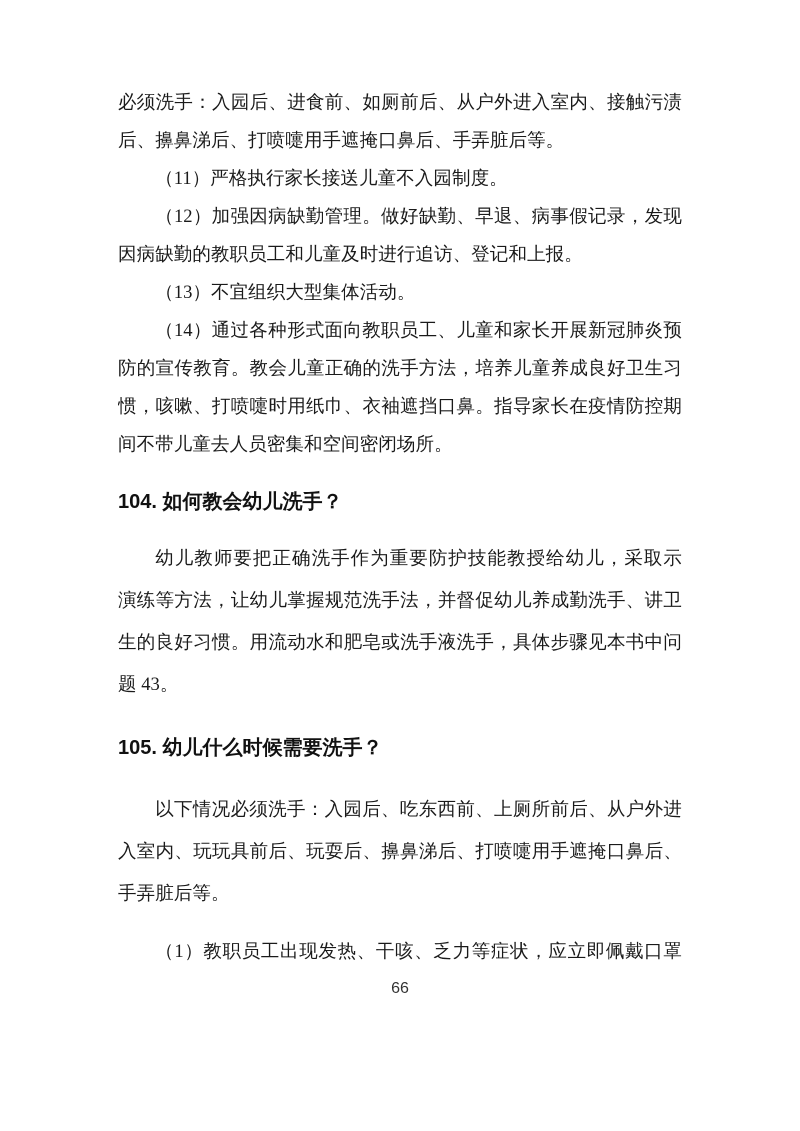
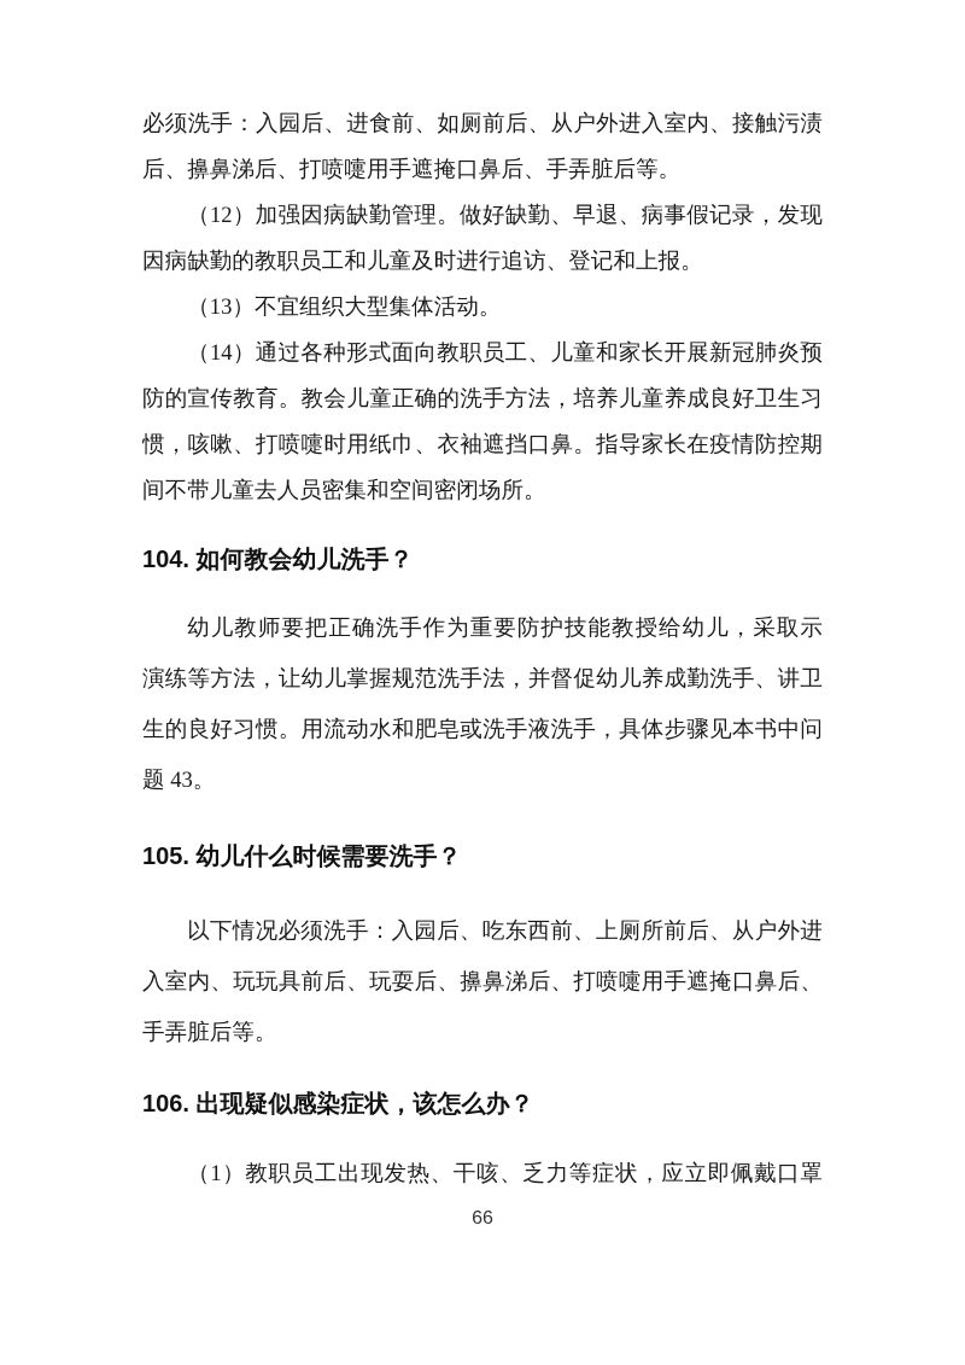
  必须洗手：入园后、进食前、如厕前后、从户外进入室内、接触污渍
  后、擤鼻涕后、打喷嚏用手遮掩口鼻后、手弄脏后等。
- （11）严格执行家长接送儿童不入园制度。
  （12）加强因病缺勤管理。做好缺勤、早退、病事假记录，发现
  因病缺勤的教职员工和儿童及时进行追访、登记和上报。
  （13）不宜组织大型集体活动。
  （14）通过各种形式面向教职员工、儿童和家长开展新冠肺炎预
  防的宣传教育。教会儿童正确的洗手方法，培养儿童养成良好卫生习
  惯，咳嗽、打喷嚏时用纸巾、衣袖遮挡口鼻。指导家长在疫情防控期
  间不带儿童去人员密集和空间密闭场所。
  104. 如何教会幼儿洗手？
  幼儿教师要把正确洗手作为重要防护技能教授给幼儿，采取示
  演练等方法，让幼儿掌握规范洗手法，并督促幼儿养成勤洗手、讲卫
  生的良好习惯。用流动水和肥皂或洗手液洗手，具体步骤见本书中问
  题 43。
  105. 幼儿什么时候需要洗手？
  以下情况必须洗手：入园后、吃东西前、上厕所前后、从户外进
  入室内、玩玩具前后、玩耍后、擤鼻涕后、打喷嚏用手遮掩口鼻后、
  手弄脏后等。
+ 106. 出现疑似感染症状，该怎么办？
  （1）教职员工出现发热、干咳、乏力等症状，应立即佩戴口罩
  66
